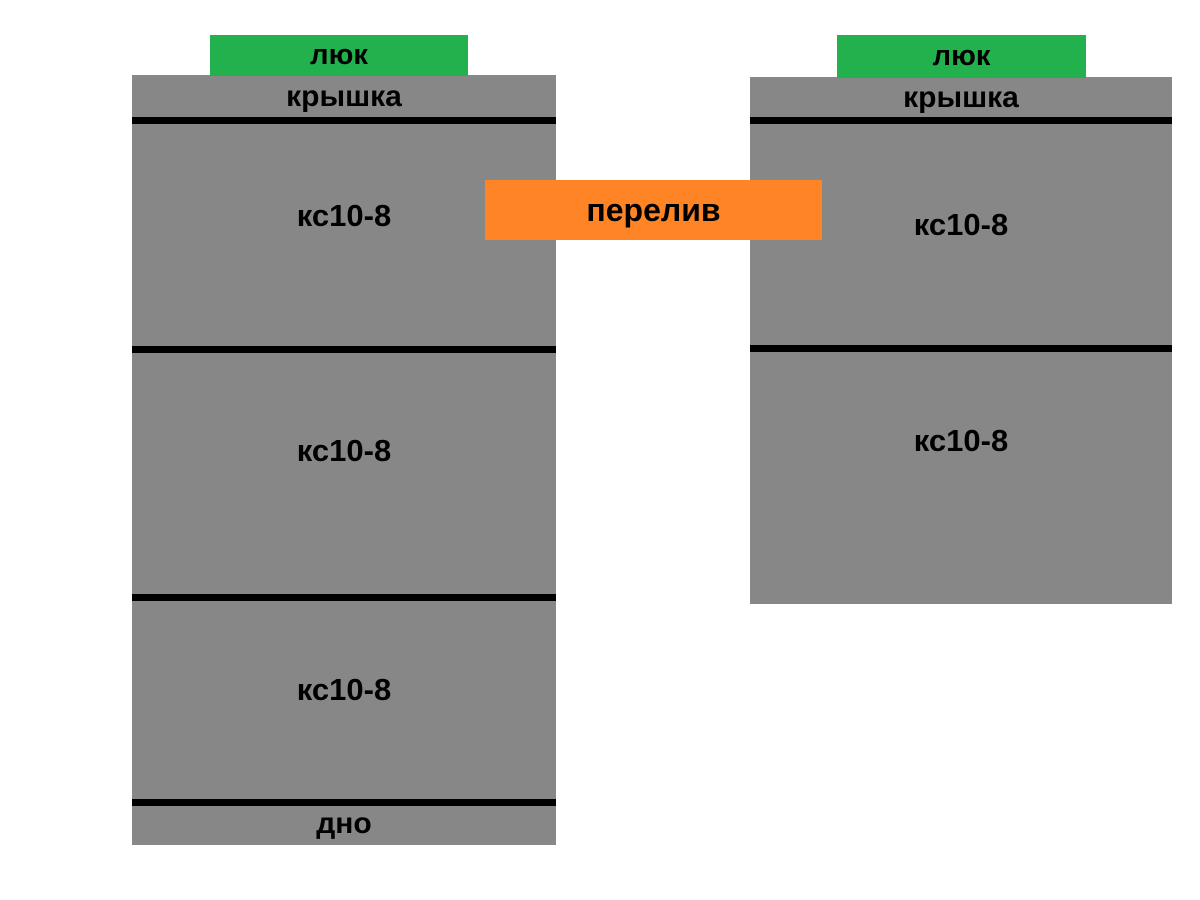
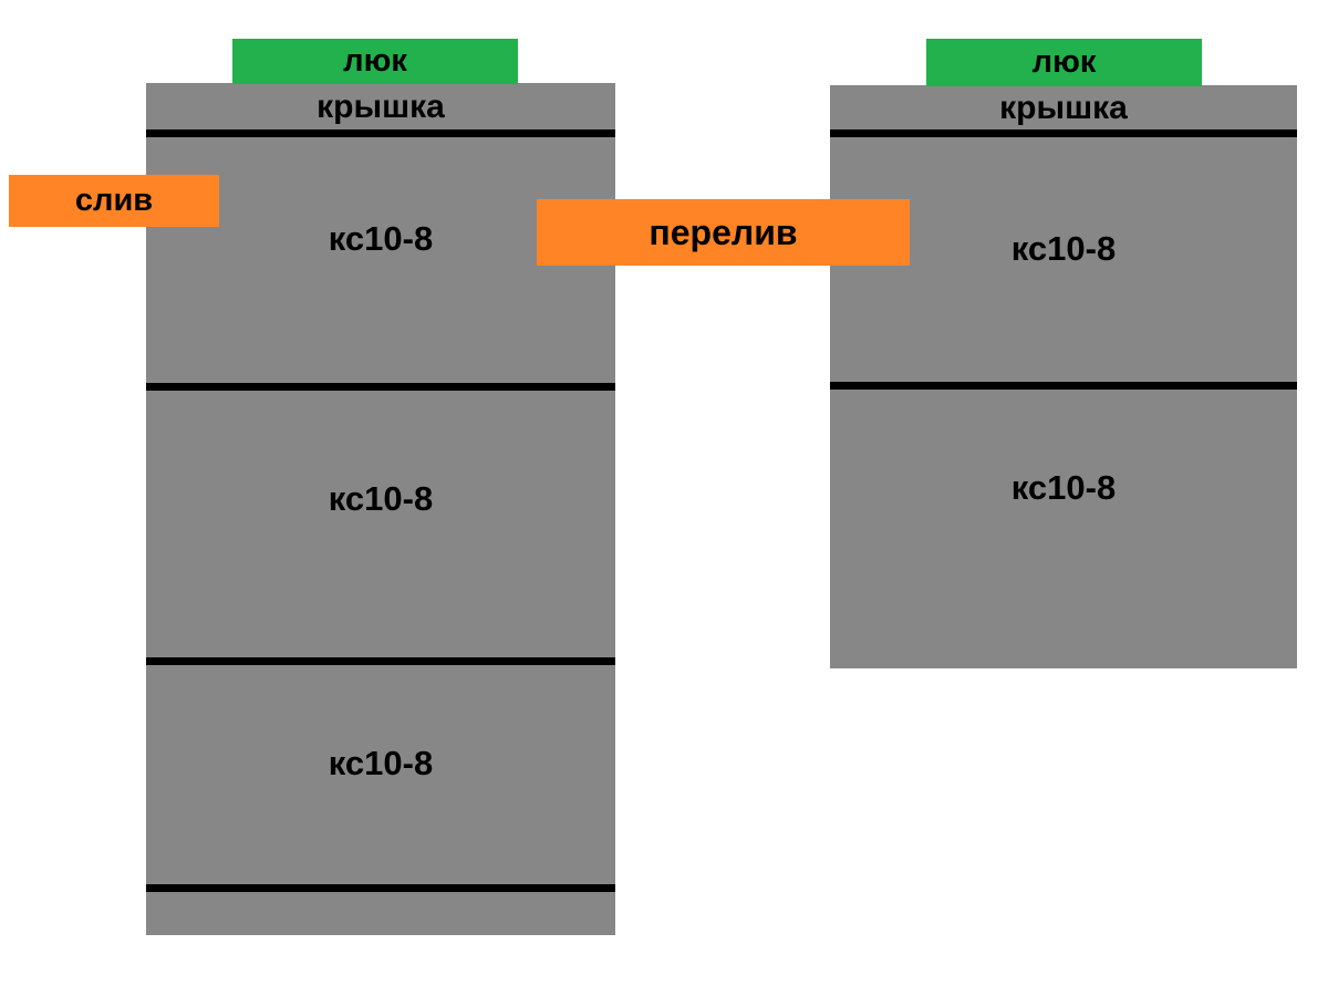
  крышка
  кс10-8
  кс10-8
  кс10-8
- дно
  люк
  крышка
  кс10-8
  кс10-8
  люк
+ слив
  перелив
